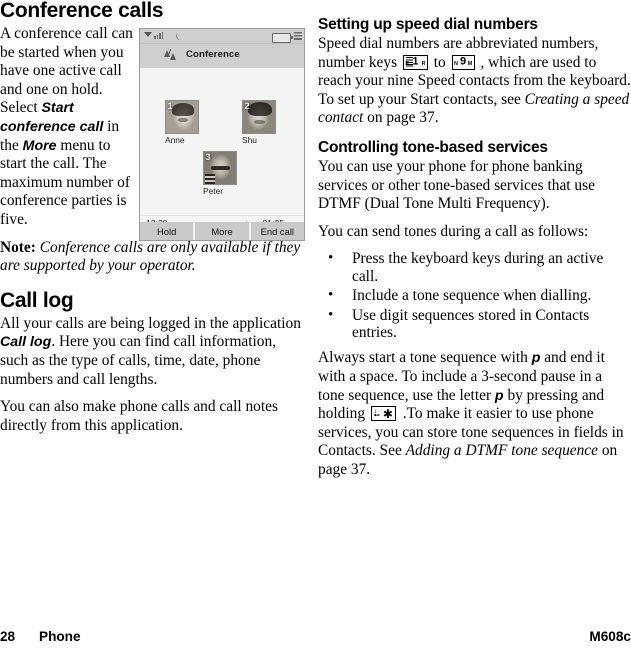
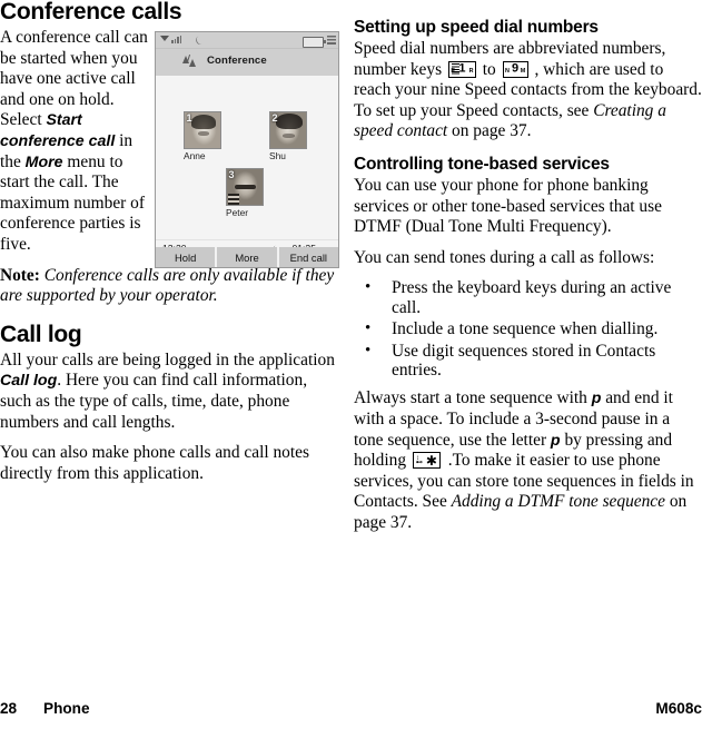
  Conference calls
  A conference call can be started when you have one active call and one on hold. Select Start conference call in the More menu to start the call. The maximum number of conference parties is five.
  Note: Conference calls are only available if they are supported by your operator.
  Call log
  All your calls are being logged in the application Call log. Here you can find call information, such as the type of calls, time, date, phone numbers and call lengths.
  You can also make phone calls and call notes directly from this application.
  Conference
  1
  Anne
  2
  Shu
  3
  Peter
  Hold
  More
  End call
  Setting up speed dial numbers
  Speed dial numbers are abbreviated numbers, number keys
  1
  to
  9
- , which are used to reach your nine Speed contacts from the keyboard. To set up your Start contacts, see Creating a speed contact on page 37.
+ , which are used to reach your nine Speed contacts from the keyboard. To set up your Speed contacts, see Creating a speed contact on page 37.
  Controlling tone-based services
  You can use your phone for phone banking services or other tone-based services that use DTMF (Dual Tone Multi Frequency).
  You can send tones during a call as follows:
  •
  Press the keyboard keys during an active call.
  •
  Include a tone sequence when dialling.
  •
  Use digit sequences stored in Contacts entries.
  Always start a tone sequence with p and end it with a space. To include a 3-second pause in a tone sequence, use the letter p by pressing and holding
  ✱
  .To make it easier to use phone services, you can store tone sequences in fields in Contacts. See Adding a DTMF tone sequence on page 37.
  28
  Phone
  M608c
